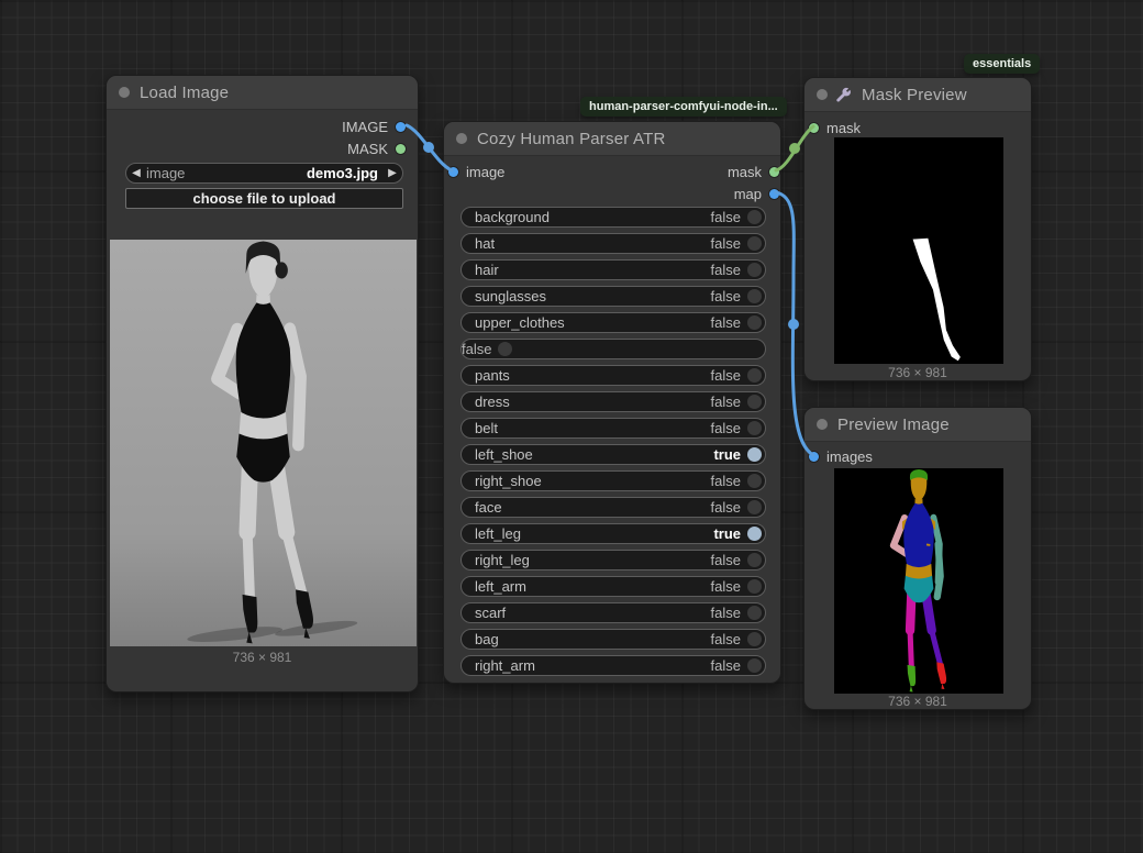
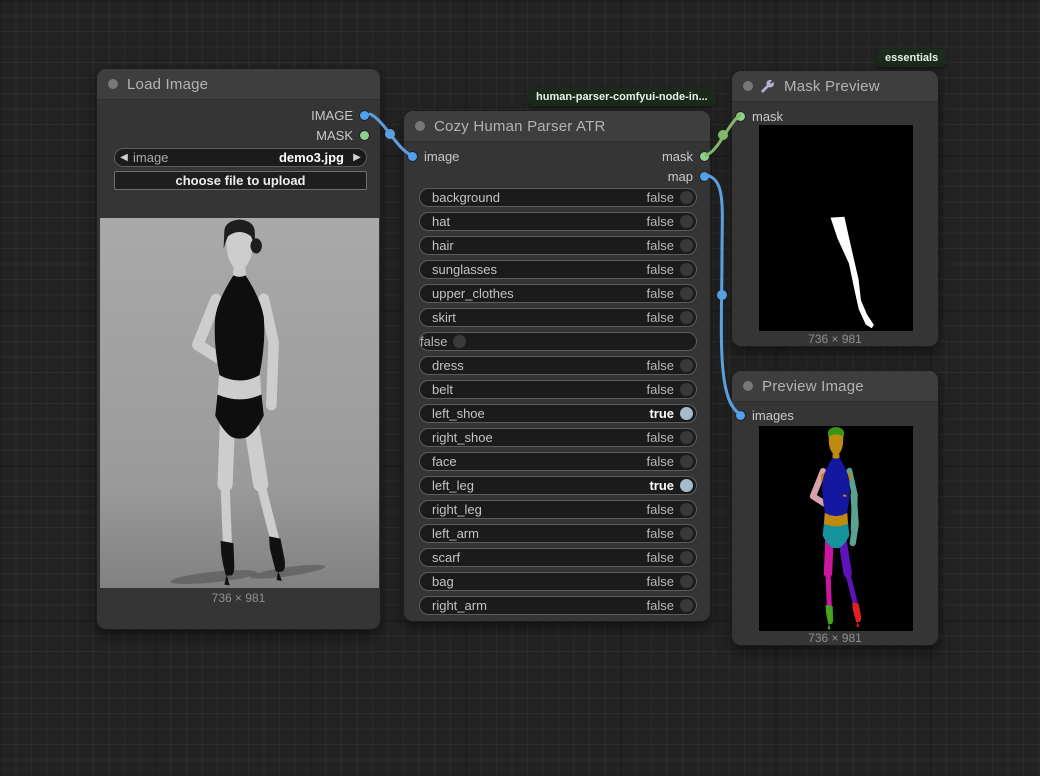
  human-parser-comfyui-node-in...
  essentials
  Load Image
  IMAGE
  MASK
  ◀
  image
  demo3.jpg
  ▶
  choose file to upload
  736 × 981
  Cozy Human Parser ATR
  image
  mask
  map
  background
  false
  hat
  false
  hair
  false
  sunglasses
  false
  upper_clothes
  false
+ skirt
  false
- pants
  false
  dress
  false
  belt
  false
  left_shoe
  true
  right_shoe
  false
  face
  false
  left_leg
  true
  right_leg
  false
  left_arm
  false
  scarf
  false
  bag
  false
  right_arm
  false
  Mask Preview
  mask
  736 × 981
  Preview Image
  images
  736 × 981
